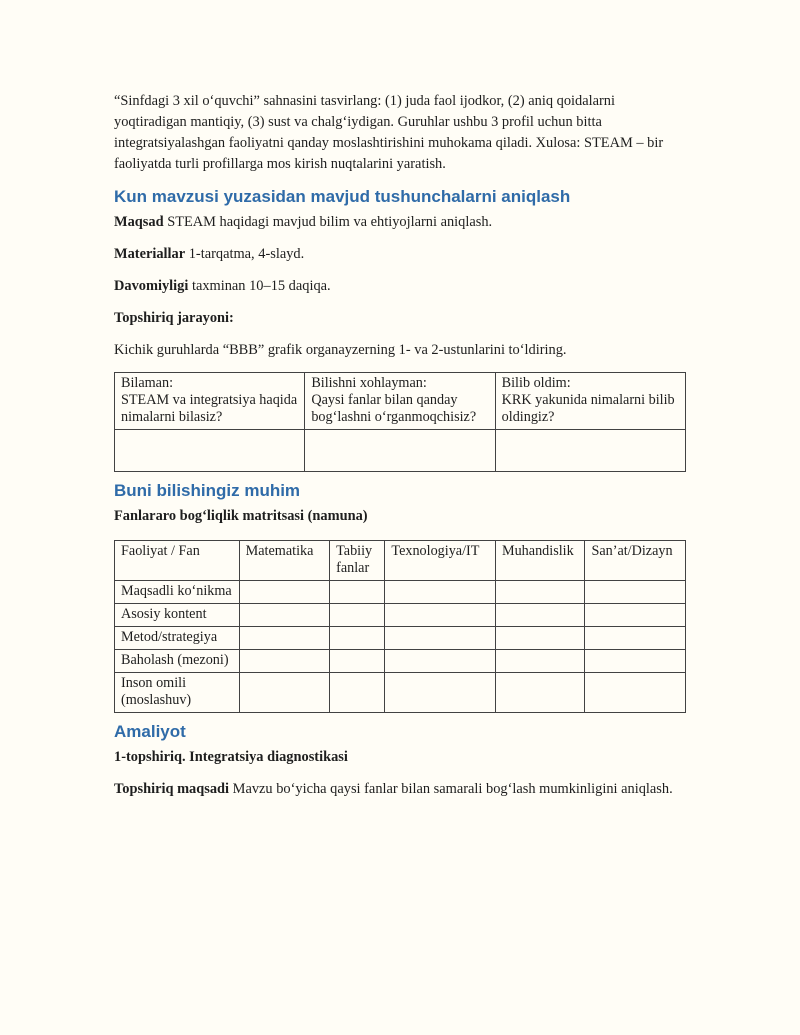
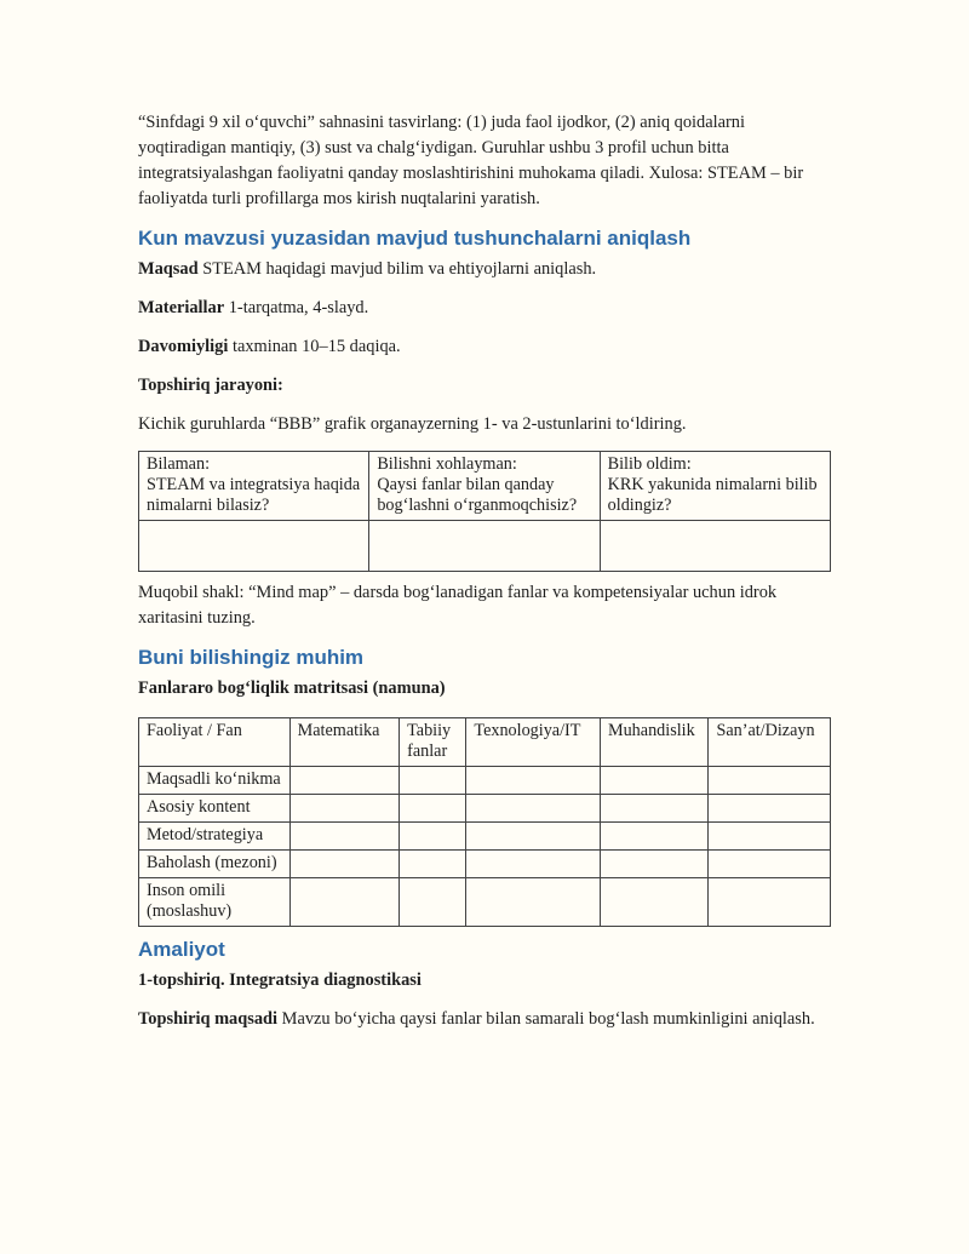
- “Sinfdagi 3 xil o‘quvchi” sahnasini tasvirlang: (1) juda faol ijodkor, (2) aniq qoidalarni yoqtiradigan mantiqiy, (3) sust va chalg‘iydigan. Guruhlar ushbu 3 profil uchun bitta integratsiyalashgan faoliyatni qanday moslashtirishini muhokama qiladi. Xulosa: STEAM – bir faoliyatda turli profillarga mos kirish nuqtalarini yaratish.
+ “Sinfdagi 9 xil o‘quvchi” sahnasini tasvirlang: (1) juda faol ijodkor, (2) aniq qoidalarni yoqtiradigan mantiqiy, (3) sust va chalg‘iydigan. Guruhlar ushbu 3 profil uchun bitta integratsiyalashgan faoliyatni qanday moslashtirishini muhokama qiladi. Xulosa: STEAM – bir faoliyatda turli profillarga mos kirish nuqtalarini yaratish.
  Kun mavzusi yuzasidan mavjud tushunchalarni aniqlash
  Maqsad STEAM haqidagi mavjud bilim va ehtiyojlarni aniqlash.
  Materiallar 1-tarqatma, 4-slayd.
  Davomiyligi taxminan 10–15 daqiqa.
  Topshiriq jarayoni:
  Kichik guruhlarda “BBB” grafik organayzerning 1- va 2-ustunlarini to‘ldiring.
  Bilaman: STEAM va integratsiya haqida nimalarni bilasiz?	Bilishni xohlayman: Qaysi fanlar bilan qanday bog‘lashni o‘rganmoqchisiz?	Bilib oldim: KRK yakunida nimalarni bilib oldingiz?
+ Muqobil shakl: “Mind map” – darsda bog‘lanadigan fanlar va kompetensiyalar uchun idrok xaritasini tuzing.
  Buni bilishingiz muhim
  Fanlararo bog‘liqlik matritsasi (namuna)
  Faoliyat / Fan	Matematika	Tabiiy fanlar	Texnologiya/IT	Muhandislik	San’at/Dizayn
  Maqsadli ko‘nikma
  Asosiy kontent
  Metod/strategiya
  Baholash (mezoni)
  Inson omili (moslashuv)
  Amaliyot
  1-topshiriq. Integratsiya diagnostikasi
  Topshiriq maqsadi Mavzu bo‘yicha qaysi fanlar bilan samarali bog‘lash mumkinligini aniqlash.
